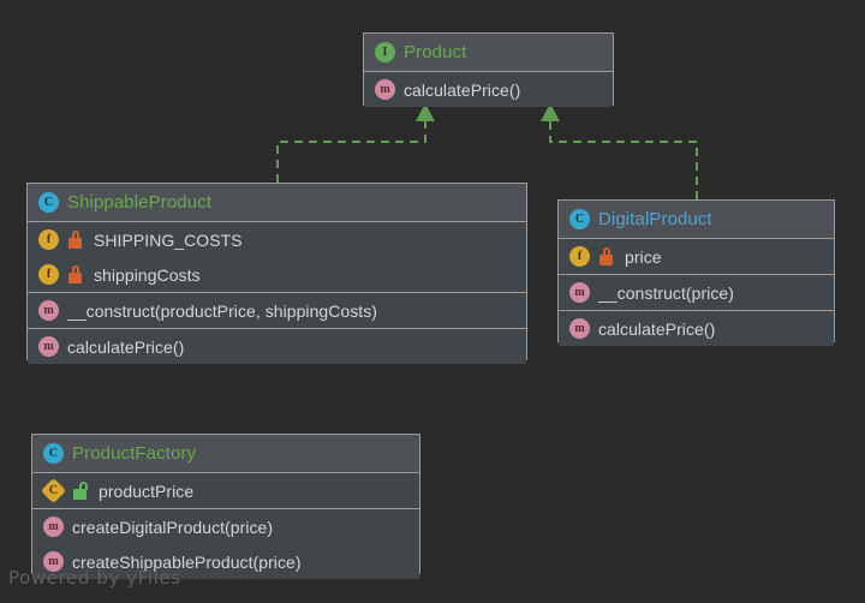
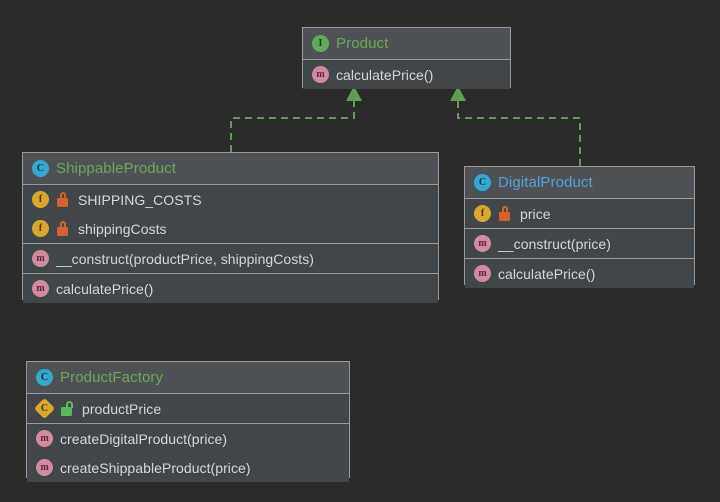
  I
  Product
  m
  calculatePrice()
  C
  ShippableProduct
  f
  SHIPPING_COSTS
  f
  shippingCosts
  m
  __construct(productPrice, shippingCosts)
  m
  calculatePrice()
  C
  DigitalProduct
  f
  price
  m
  __construct(price)
  m
  calculatePrice()
  C
  ProductFactory
  C
  productPrice
  m
  createDigitalProduct(price)
  m
  createShippableProduct(price)
- Powered by yFiles
